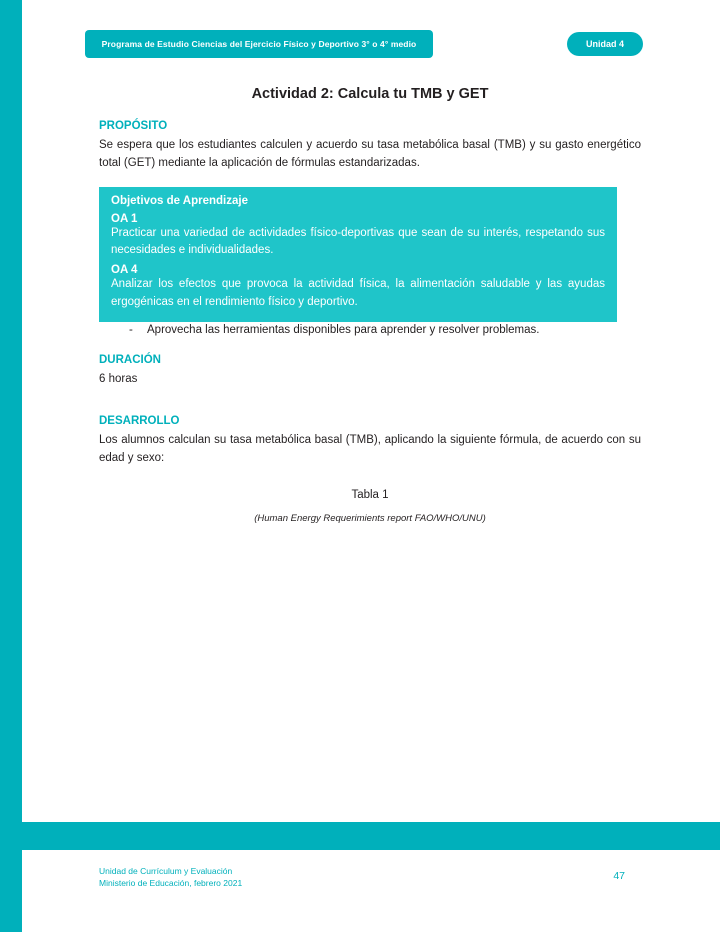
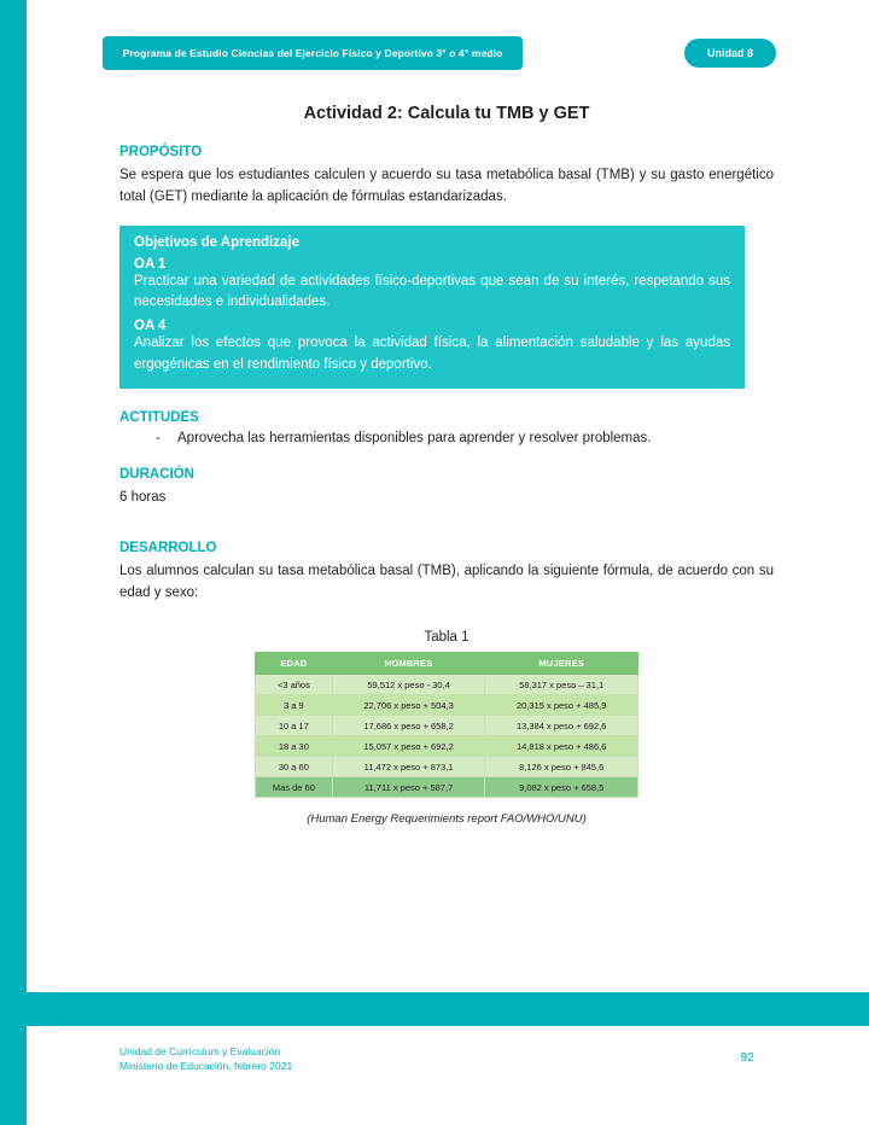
  Programa de Estudio Ciencias del Ejercicio Físico y Deportivo 3° o 4° medio
- Unidad 4
+ Unidad 8
  Actividad 2: Calcula tu TMB y GET
  PROPÓSITO
  Se espera que los estudiantes calculen y acuerdo su tasa metabólica basal (TMB) y su gasto energético total (GET) mediante la aplicación de fórmulas estandarizadas.
  Objetivos de Aprendizaje
  OA 1
  Practicar una variedad de actividades físico-deportivas que sean de su interés, respetando sus necesidades e individualidades.
  OA 4
  Analizar los efectos que provoca la actividad física, la alimentación saludable y las ayudas ergogénicas en el rendimiento físico y deportivo.
+ ACTITUDES
  -
  Aprovecha las herramientas disponibles para aprender y resolver problemas.
  DURACIÓN
  6 horas
  DESARROLLO
  Los alumnos calculan su tasa metabólica basal (TMB), aplicando la siguiente fórmula, de acuerdo con su edad y sexo:
  Tabla 1
+ EDAD	HOMBRES	MUJERES
+ <3 años	59,512 x peso - 30,4	58,317 x peso – 31,1
+ 3 a 9	22,706 x peso + 504,3	20,315 x peso + 485,9
+ 10 a 17	17,686 x peso + 658,2	13,384 x peso + 692,6
+ 18 a 30	15,057 x peso + 692,2	14,818 x peso + 486,6
+ 30 a 60	11,472 x peso + 873,1	8,126 x peso + 845,6
+ Mas de 60	11,711 x peso + 587,7	9,082 x peso + 658,5
  (Human Energy Requerimients report FAO/WHO/UNU)
  Unidad de Currículum y Evaluación
  Ministerio de Educación, febrero 2021
- 47
+ 92
